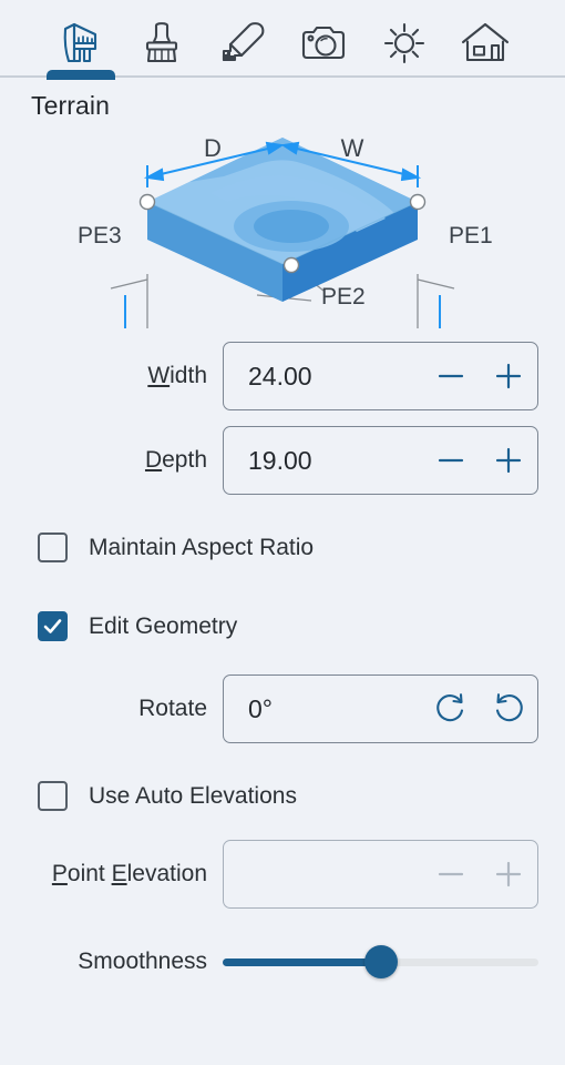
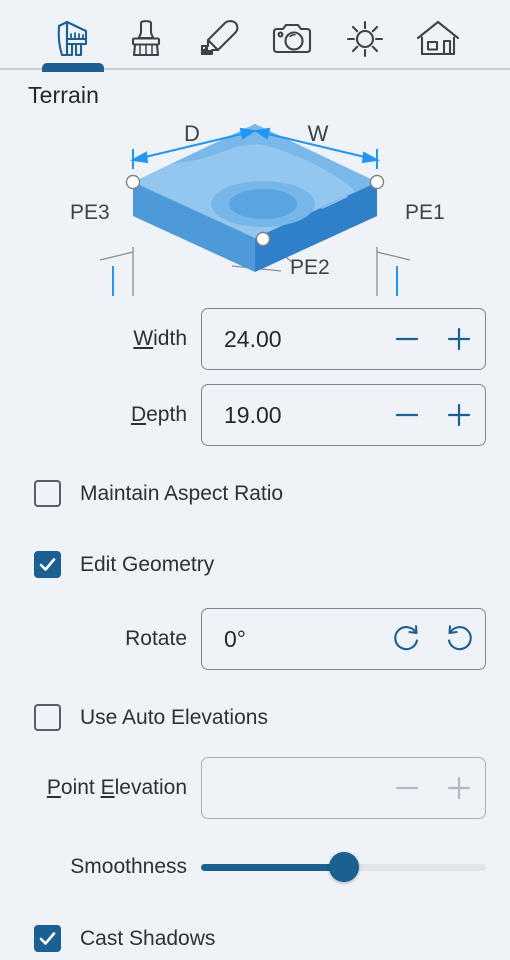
  Terrain
  D
  W
  PE3
  PE1
  PE2
  Width
  24.00
  Depth
  19.00
  Maintain Aspect Ratio
  Edit Geometry
  Rotate
  0°
  Use Auto Elevations
  Point Elevation
  Smoothness
+ Cast Shadows
